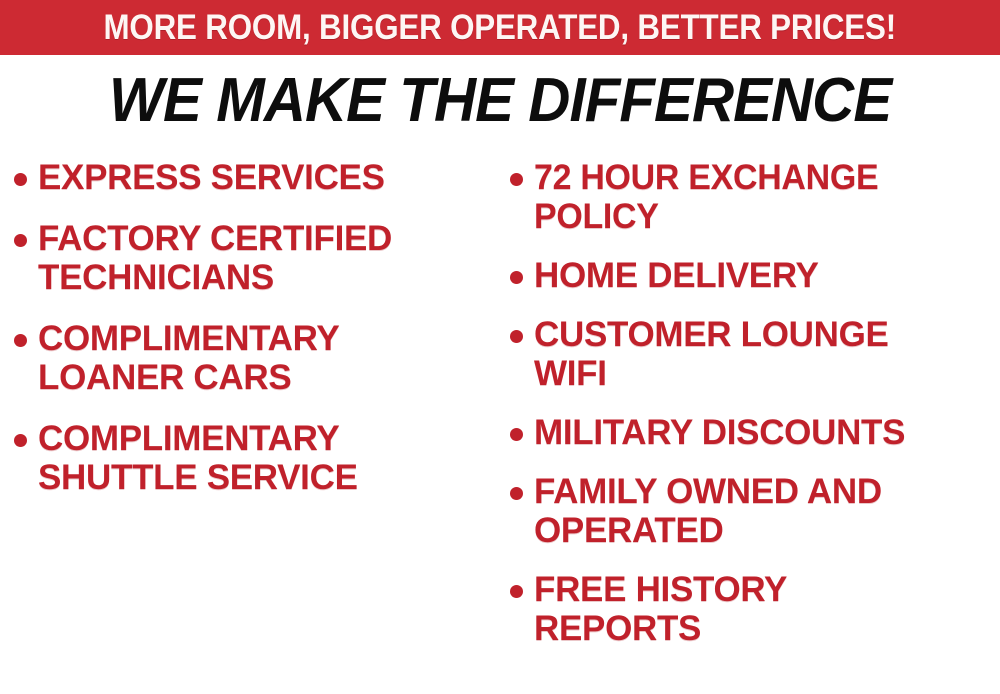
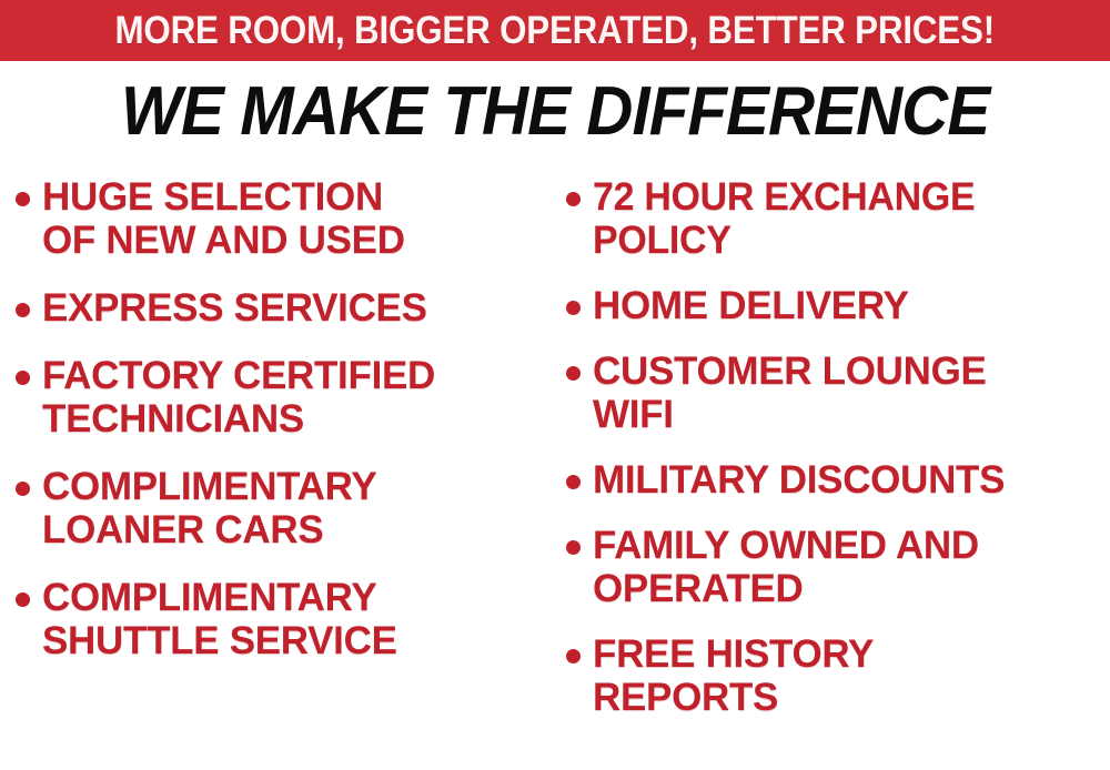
  MORE ROOM, BIGGER OPERATED, BETTER PRICES!
  WE MAKE THE DIFFERENCE
+ HUGE SELECTION
+ OF NEW AND USED
  EXPRESS SERVICES
  FACTORY CERTIFIED
  TECHNICIANS
  COMPLIMENTARY
  LOANER CARS
  COMPLIMENTARY
  SHUTTLE SERVICE
  72 HOUR EXCHANGE
  POLICY
  HOME DELIVERY
  CUSTOMER LOUNGE
  WIFI
  MILITARY DISCOUNTS
  FAMILY OWNED AND
  OPERATED
  FREE HISTORY
  REPORTS
